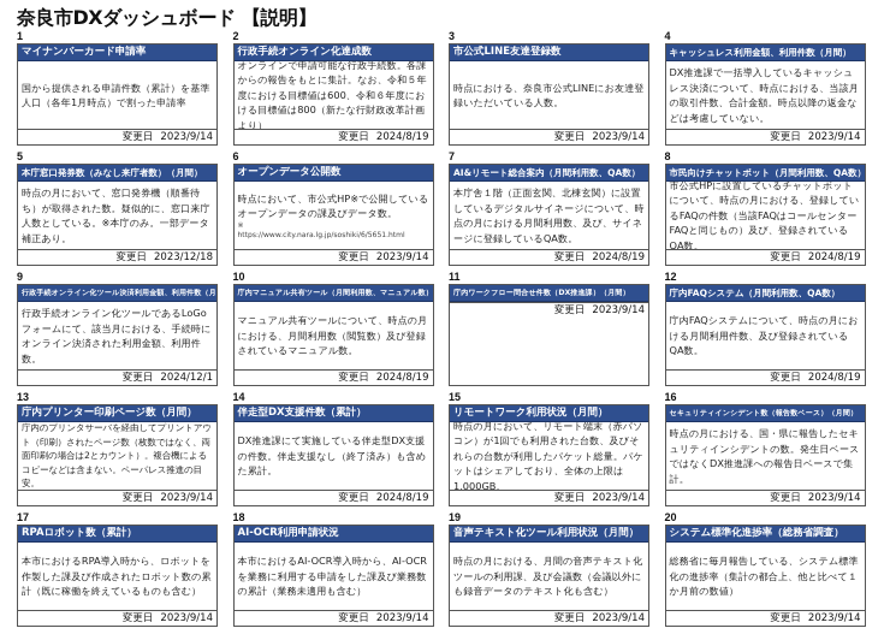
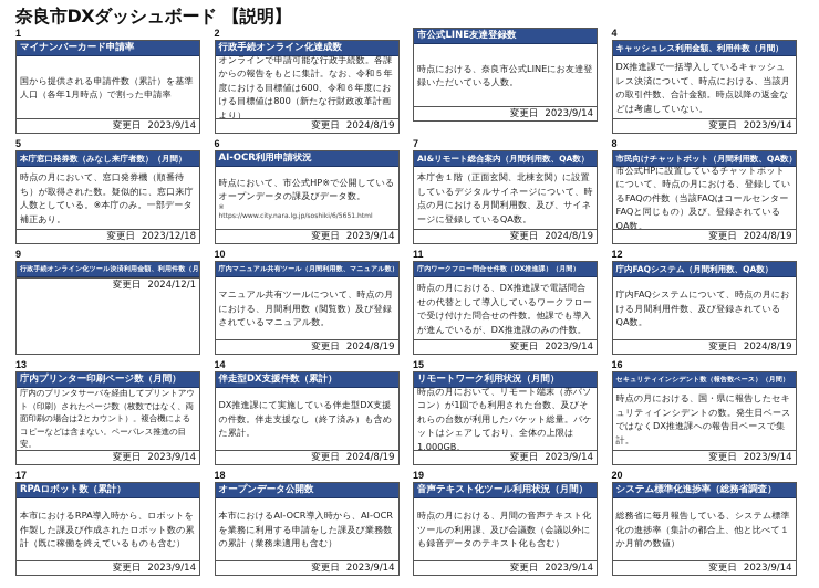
  奈良市DXダッシュボード 【説明】
  1
  マイナンバーカード申請率
  国から提供される申請件数（累計）を基準人口（各年1月時点）で割った申請率
  変更日 2023/9/14
  2
  行政手続オンライン化達成数
  オンラインで申請可能な行政手続数。各課からの報告をもとに集計。なお、令和５年度における目標値は600、令和６年度における目標値は800（新たな行財政改革計画より）
  変更日 2024/8/19
- 3
  市公式LINE友達登録数
  時点における、奈良市公式LINEにお友達登録いただいている人数。
  変更日 2023/9/14
  4
  キャッシュレス利用金額、利用件数（月間）
  DX推進課で一括導入しているキャッシュレス決済について、時点における、当該月の取引件数、合計金額。時点以降の返金などは考慮していない。
  変更日 2023/9/14
  5
  本庁窓口発券数（みなし来庁者数）（月間）
  時点の月において、窓口発券機（順番待ち）が取得された数。疑似的に、窓口来庁人数としている。※本庁のみ。一部データ補正あり。
  変更日 2023/12/18
  6
- オープンデータ公開数
+ AI-OCR利用申請状況
  時点において、市公式HP※で公開しているオープンデータの課及びデータ数。
  変更日 2023/9/14
  7
  AI&リモート総合案内（月間利用数、QA数）
  本庁舎１階（正面玄関、北棟玄関）に設置しているデジタルサイネージについて、時点の月における月間利用数、及び、サイネージに登録しているQA数。
  変更日 2024/8/19
  8
  市民向けチャットボット（月間利用数、QA数）
  市公式HPに設置しているチャットボットについて、時点の月における、登録しているFAQの件数（当該FAQはコールセンターFAQと同じもの）及び、登録されているQA数。
  変更日 2024/8/19
  9
- 行政手続オンライン化ツールであるLoGoフォームにて、該当月における、手続時にオンライン決済された利用金額、利用件数。
  変更日 2024/12/1
  10
  マニュアル共有ツールについて、時点の月における、月間利用数（閲覧数）及び登録されているマニュアル数。
  変更日 2024/8/19
  11
+ 時点の月における、DX推進課で電話問合せの代替として導入しているワークフローで受け付けた問合せの件数。他課でも導入が進んでいるが、DX推進課のみの件数。
  変更日 2023/9/14
  12
  庁内FAQシステム（月間利用数、QA数）
  庁内FAQシステムについて、時点の月における月間利用件数、及び登録されているQA数。
  変更日 2024/8/19
  13
  庁内プリンター印刷ページ数（月間）
  庁内のプリンタサーバを経由してプリントアウト（印刷）されたページ数（枚数ではなく、両面印刷の場合は2とカウント）。複合機によるコピーなどは含まない。ペーパレス推進の目安。
  変更日 2023/9/14
  14
  伴走型DX支援件数（累計）
  DX推進課にて実施している伴走型DX支援の件数。伴走支援なし（終了済み）も含めた累計。
  変更日 2024/8/19
  15
  リモートワーク利用状況（月間）
  時点の月において、リモート端末（赤パソコン）が1回でも利用された台数、及びそれらの台数が利用したパケット総量。パケットはシェアしており、全体の上限は1,000GB。
  変更日 2023/9/14
  16
  時点の月における、国・県に報告したセキュリティインシデントの数。発生日ベースではなくDX推進課への報告日ベースで集計。
  変更日 2023/9/14
  17
  RPAロボット数（累計）
  本市におけるRPA導入時から、ロボットを作製した課及び作成されたロボット数の累計（既に稼働を終えているものも含む）
  変更日 2023/9/14
  18
- AI-OCR利用申請状況
+ オープンデータ公開数
  本市におけるAI-OCR導入時から、AI-OCRを業務に利用する申請をした課及び業務数の累計（業務未適用も含む）
  変更日 2023/9/14
  19
  音声テキスト化ツール利用状況（月間）
  時点の月における、月間の音声テキスト化ツールの利用課、及び会議数（会議以外にも録音データのテキスト化も含む）
  変更日 2023/9/14
  20
  システム標準化進捗率（総務省調査）
  総務省に毎月報告している、システム標準化の進捗率（集計の都合上、他と比べて１か月前の数値）
  変更日 2023/9/14
